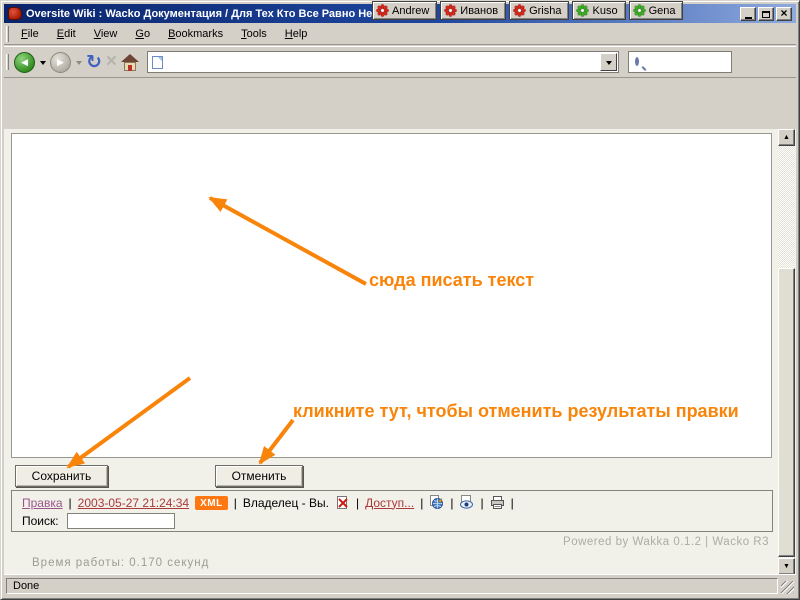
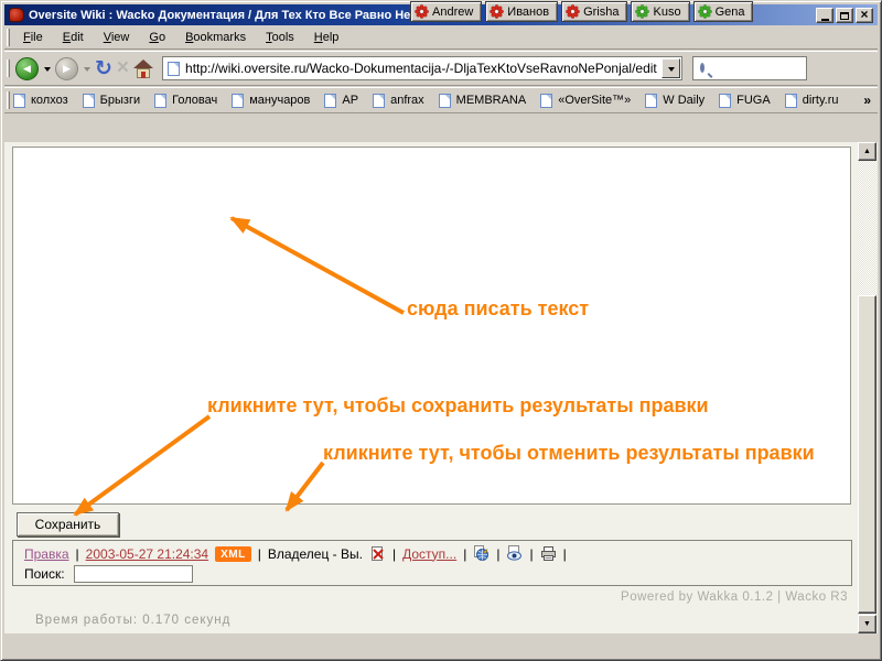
  Oversite Wiki : Wacko Документация / Для Тех Кто Все Равно Не
  ×
  Andrew
  Иванов
  Grisha
  Kuso
  Gena
  File
  Edit
  View
  Go
  Bookmarks
  Tools
  Help
  ◀
  ▶
  ↻
  ×
+ http://wiki.oversite.ru/Wacko-Dokumentacija-/-DljaTexKtoVseRavnoNePonjal/edit
+ колхоз
+ Брызги
+ Головач
+ манучаров
+ AP
+ anfrax
+ MEMBRANA
+ «OverSite™»
+ W Daily
+ FUGA
+ dirty.ru
+ »
  сюда писать текст
+ кликните тут, чтобы сохранить результаты правки
  кликните тут, чтобы отменить результаты правки
  Сохранить
- Отменить
  Правка
  |
  2003-05-27 21:24:34
  XML
  |
  Владелец - Вы.
  |
  Доступ...
  |
  |
  |
  |
  Поиск:
  Powered by Wakka 0.1.2 | Wacko R3
  Время работы: 0.170 секунд
- Done
